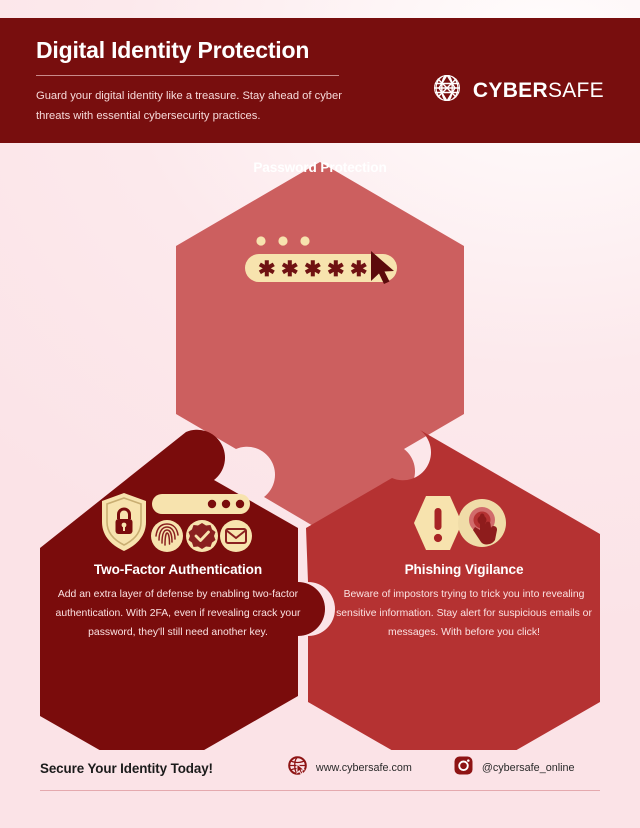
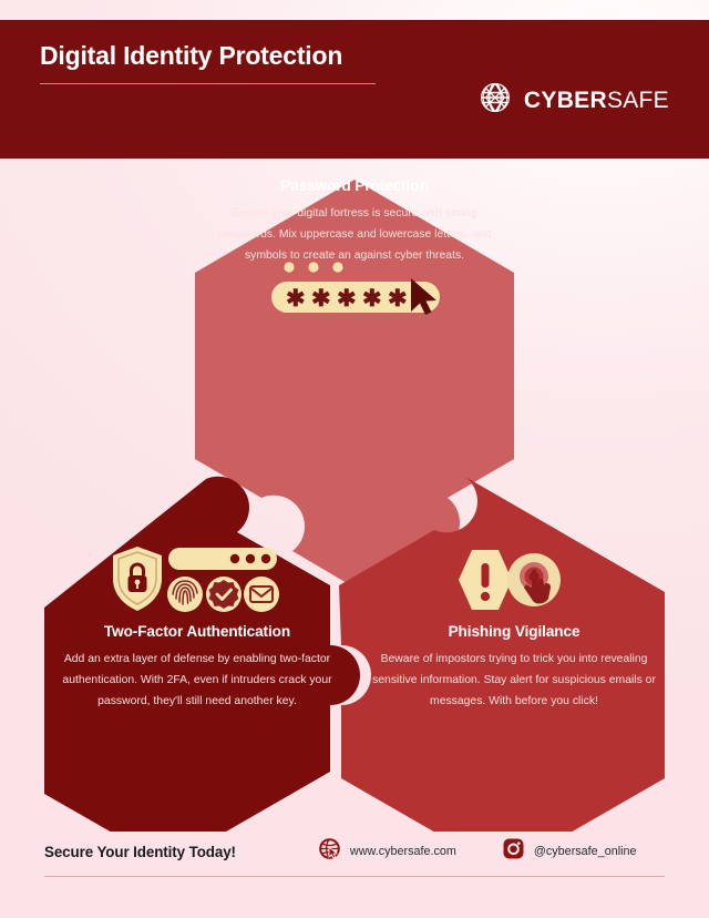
  Digital Identity Protection
- Guard your digital identity like a treasure. Stay ahead of cyber threats with essential cybersecurity practices.
  CYBERSAFE
  ✱
  ✱
  ✱
  ✱
  ✱
  Password Protection
+ Ensure your digital fortress is secure with strong passwords. Mix uppercase and lowercase letters, and symbols to create an against cyber threats.
  Two-Factor Authentication
- Add an extra layer of defense by enabling two-factor authentication. With 2FA, even if revealing crack your password, they'll still need another key.
+ Add an extra layer of defense by enabling two-factor authentication. With 2FA, even if intruders crack your password, they'll still need another key.
  Phishing Vigilance
  Beware of impostors trying to trick you into revealing sensitive information. Stay alert for suspicious emails or messages. With before you click!
  Secure Your Identity Today!
  www.cybersafe.com
  @cybersafe_online
